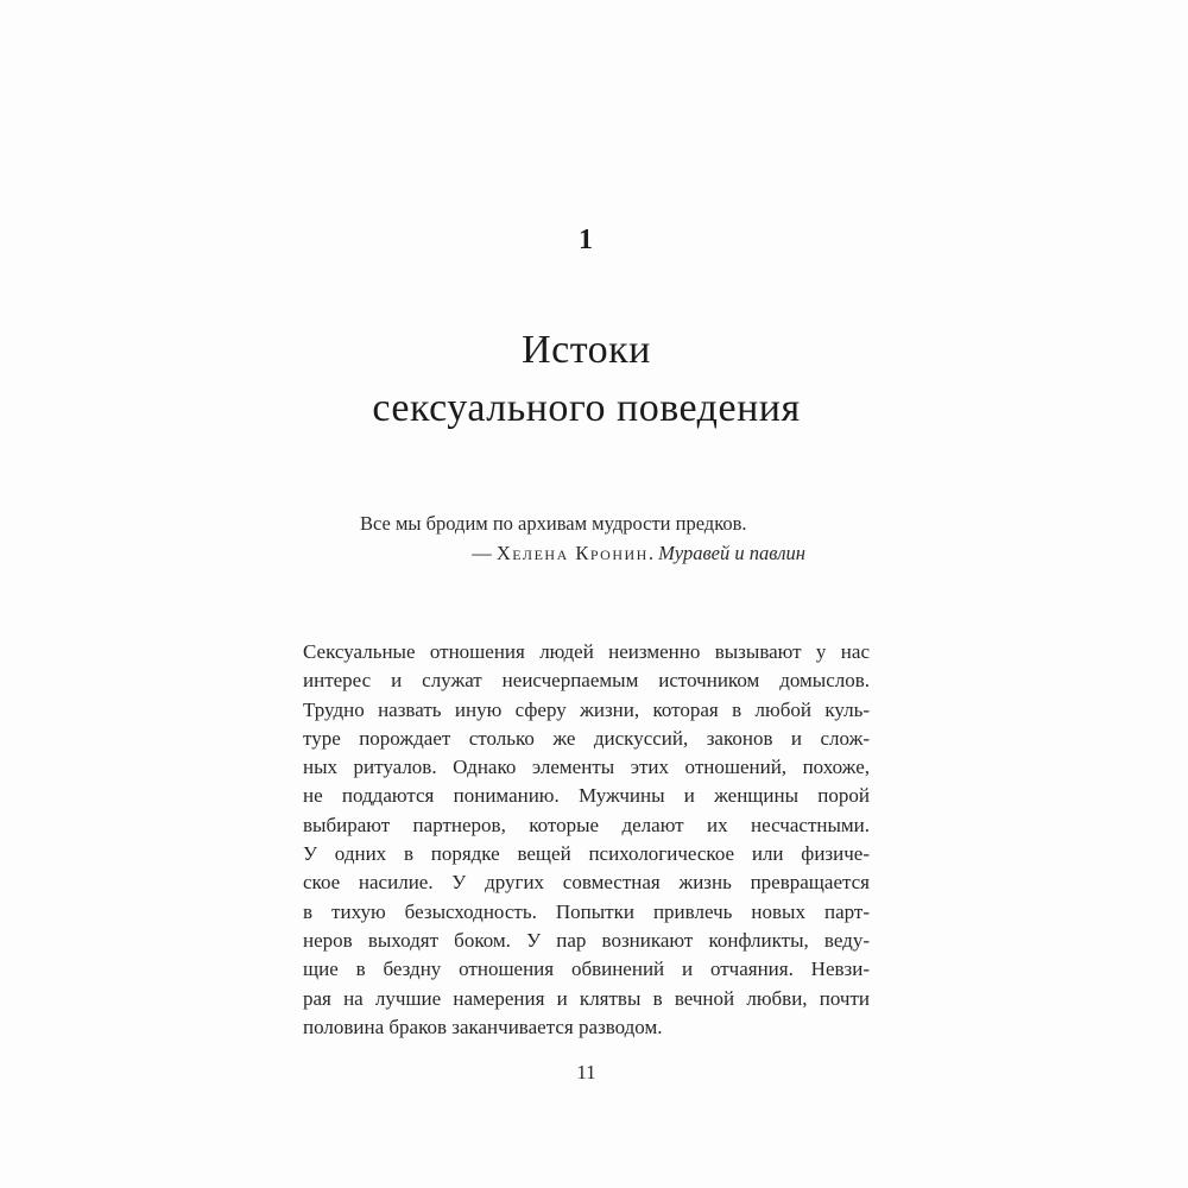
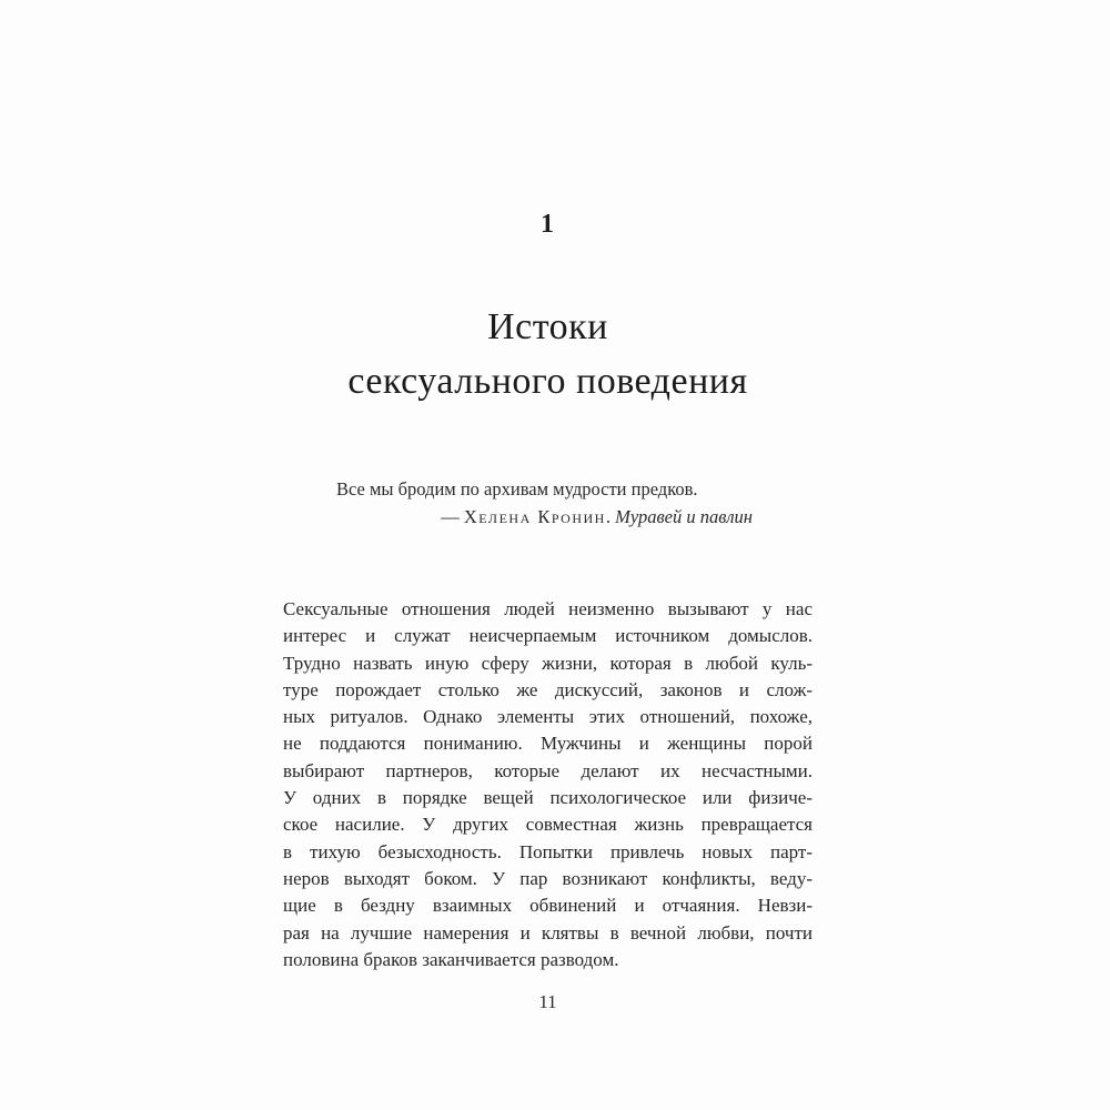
  1
  Истоки
  сексуального поведения
  Все мы бродим по архивам мудрости предков.
  — Хелена Кронин. Муравей и павлин
  Сексуальные отношения людей неизменно вызывают у нас
  интерес и служат неисчерпаемым источником домыслов.
  Трудно назвать иную сферу жизни, которая в любой куль-
  туре порождает столько же дискуссий, законов и слож-
  ных ритуалов. Однако элементы этих отношений, похоже,
  не поддаются пониманию. Мужчины и женщины порой
  выбирают партнеров, которые делают их несчастными.
  У одних в порядке вещей психологическое или физиче-
  ское насилие. У других совместная жизнь превращается
  в тихую безысходность. Попытки привлечь новых парт-
  неров выходят боком. У пар возникают конфликты, веду-
- щие в бездну отношения обвинений и отчаяния. Невзи-
+ щие в бездну взаимных обвинений и отчаяния. Невзи-
  рая на лучшие намерения и клятвы в вечной любви, почти
  половина браков заканчивается разводом.
  11
